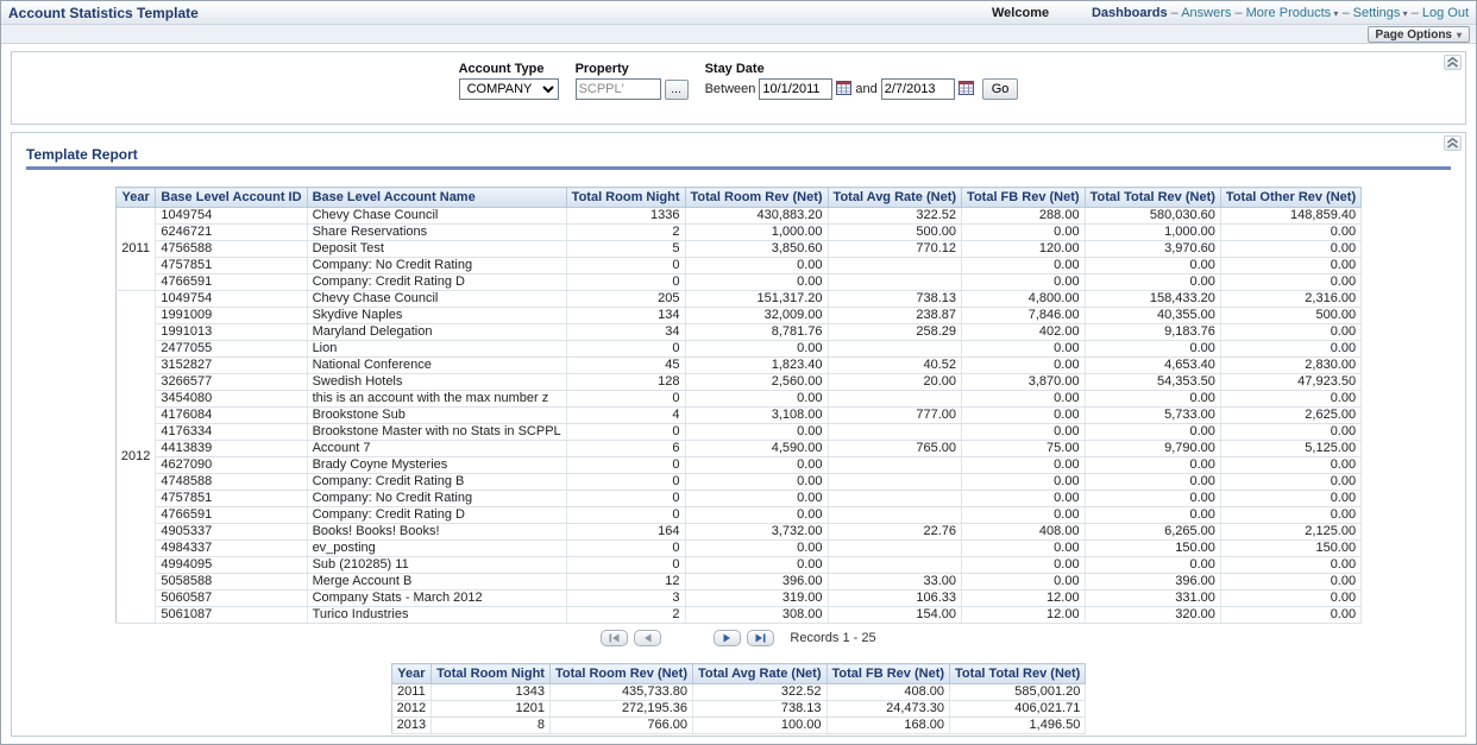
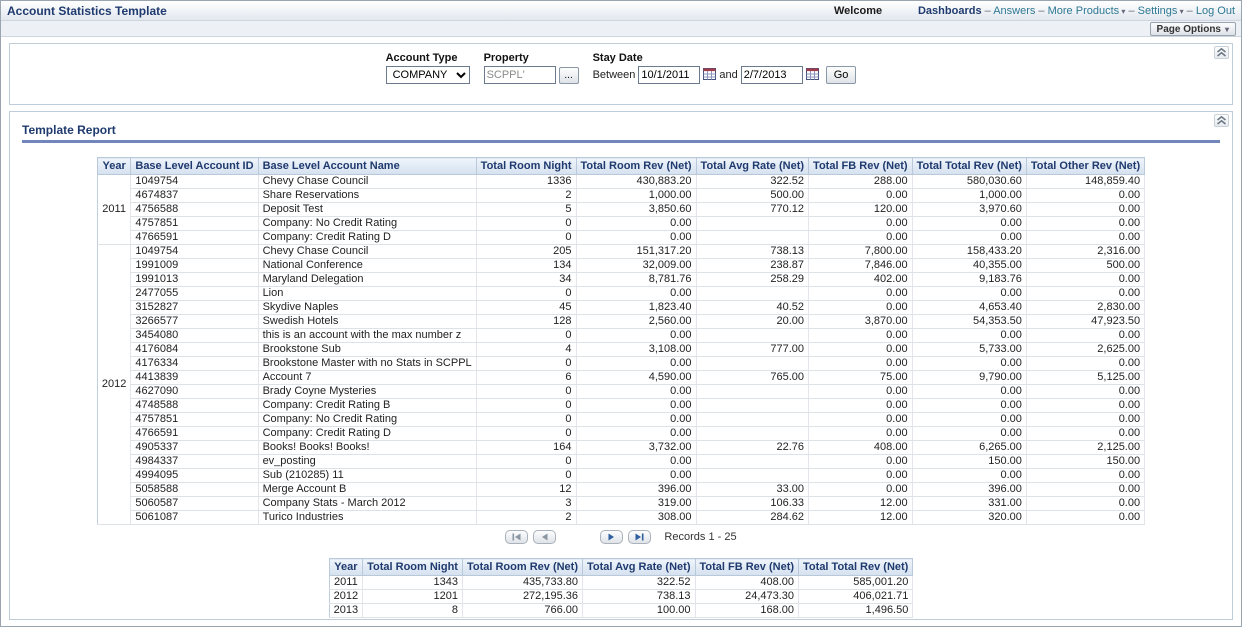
  Account Statistics Template
  Welcome
  Dashboards – Answers – More Products ▾ – Settings ▾ – Log Out
  Page Options
  ▾
  Account Type
  COMPANY
  Property
  SCPPL'
  ...
  Stay Date
  Between
  10/1/2011
  and
  2/7/2013
  Go
  Template Report
  Year	Base Level Account ID	Base Level Account Name	Total Room Night	Total Room Rev (Net)	Total Avg Rate (Net)	Total FB Rev (Net)	Total Total Rev (Net)	Total Other Rev (Net)
  2011	1049754	Chevy Chase Council	1336	430,883.20	322.52	288.00	580,030.60	148,859.40
- 6246721	Share Reservations	2	1,000.00	500.00	0.00	1,000.00	0.00
+ 4674837	Share Reservations	2	1,000.00	500.00	0.00	1,000.00	0.00
  4756588	Deposit Test	5	3,850.60	770.12	120.00	3,970.60	0.00
  4757851	Company: No Credit Rating	0	0.00		0.00	0.00	0.00
  4766591	Company: Credit Rating D	0	0.00		0.00	0.00	0.00
- 2012	1049754	Chevy Chase Council	205	151,317.20	738.13	4,800.00	158,433.20	2,316.00
+ 2012	1049754	Chevy Chase Council	205	151,317.20	738.13	7,800.00	158,433.20	2,316.00
- 1991009	Skydive Naples	134	32,009.00	238.87	7,846.00	40,355.00	500.00
+ 1991009	National Conference	134	32,009.00	238.87	7,846.00	40,355.00	500.00
  1991013	Maryland Delegation	34	8,781.76	258.29	402.00	9,183.76	0.00
  2477055	Lion	0	0.00		0.00	0.00	0.00
- 3152827	National Conference	45	1,823.40	40.52	0.00	4,653.40	2,830.00
+ 3152827	Skydive Naples	45	1,823.40	40.52	0.00	4,653.40	2,830.00
  3266577	Swedish Hotels	128	2,560.00	20.00	3,870.00	54,353.50	47,923.50
  3454080	this is an account with the max number z	0	0.00		0.00	0.00	0.00
  4176084	Brookstone Sub	4	3,108.00	777.00	0.00	5,733.00	2,625.00
  4176334	Brookstone Master with no Stats in SCPPL	0	0.00		0.00	0.00	0.00
  4413839	Account 7	6	4,590.00	765.00	75.00	9,790.00	5,125.00
  4627090	Brady Coyne Mysteries	0	0.00		0.00	0.00	0.00
  4748588	Company: Credit Rating B	0	0.00		0.00	0.00	0.00
  4757851	Company: No Credit Rating	0	0.00		0.00	0.00	0.00
  4766591	Company: Credit Rating D	0	0.00		0.00	0.00	0.00
  4905337	Books! Books! Books!	164	3,732.00	22.76	408.00	6,265.00	2,125.00
  4984337	ev_posting	0	0.00		0.00	150.00	150.00
  4994095	Sub (210285) 11	0	0.00		0.00	0.00	0.00
  5058588	Merge Account B	12	396.00	33.00	0.00	396.00	0.00
  5060587	Company Stats - March 2012	3	319.00	106.33	12.00	331.00	0.00
- 5061087	Turico Industries	2	308.00	154.00	12.00	320.00	0.00
+ 5061087	Turico Industries	2	308.00	284.62	12.00	320.00	0.00
  Records 1 - 25
  Year	Total Room Night	Total Room Rev (Net)	Total Avg Rate (Net)	Total FB Rev (Net)	Total Total Rev (Net)
  2011	1343	435,733.80	322.52	408.00	585,001.20
  2012	1201	272,195.36	738.13	24,473.30	406,021.71
  2013	8	766.00	100.00	168.00	1,496.50
